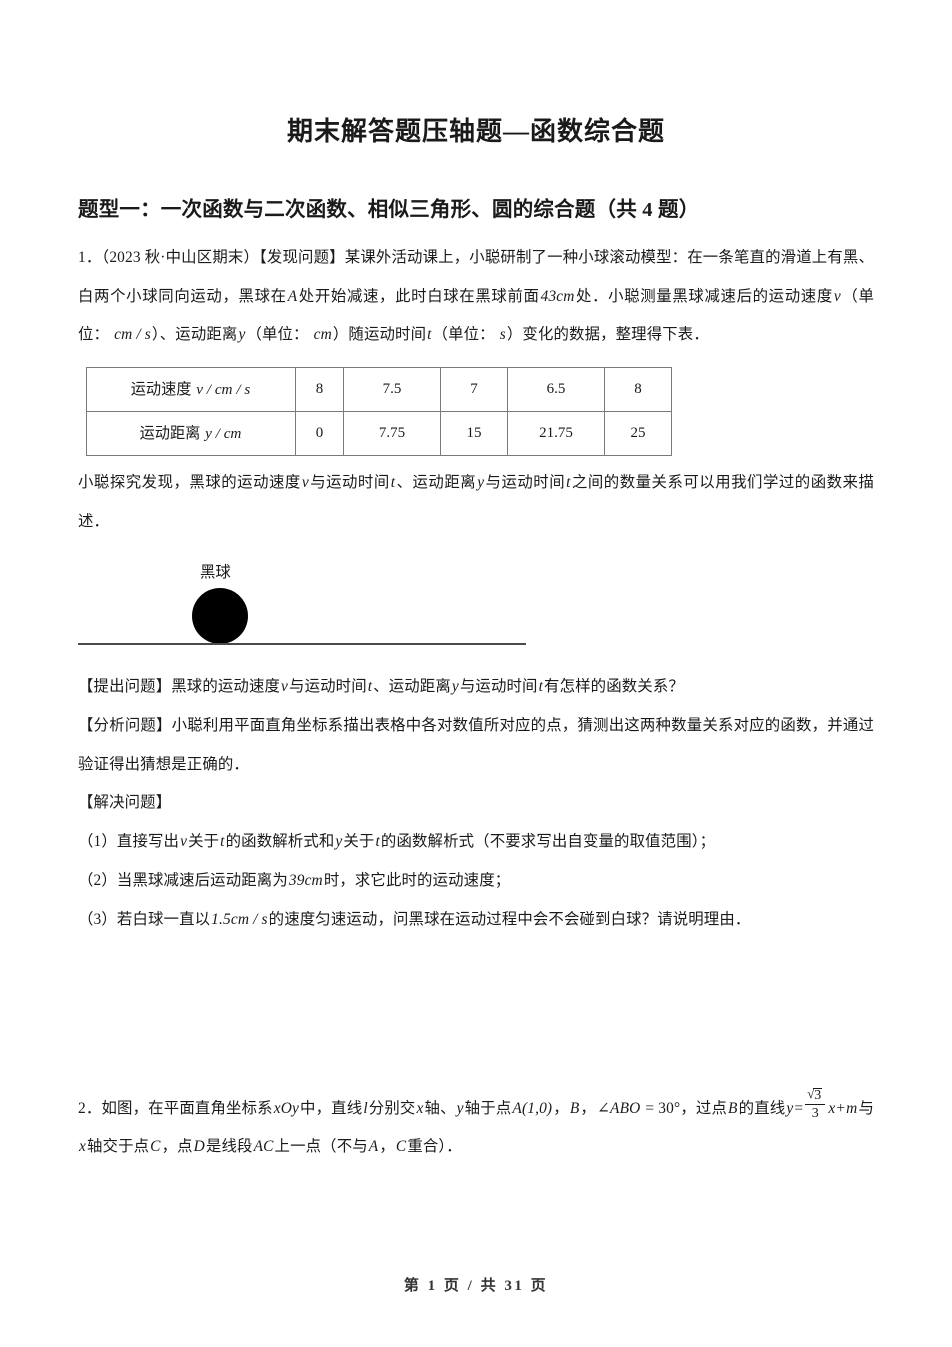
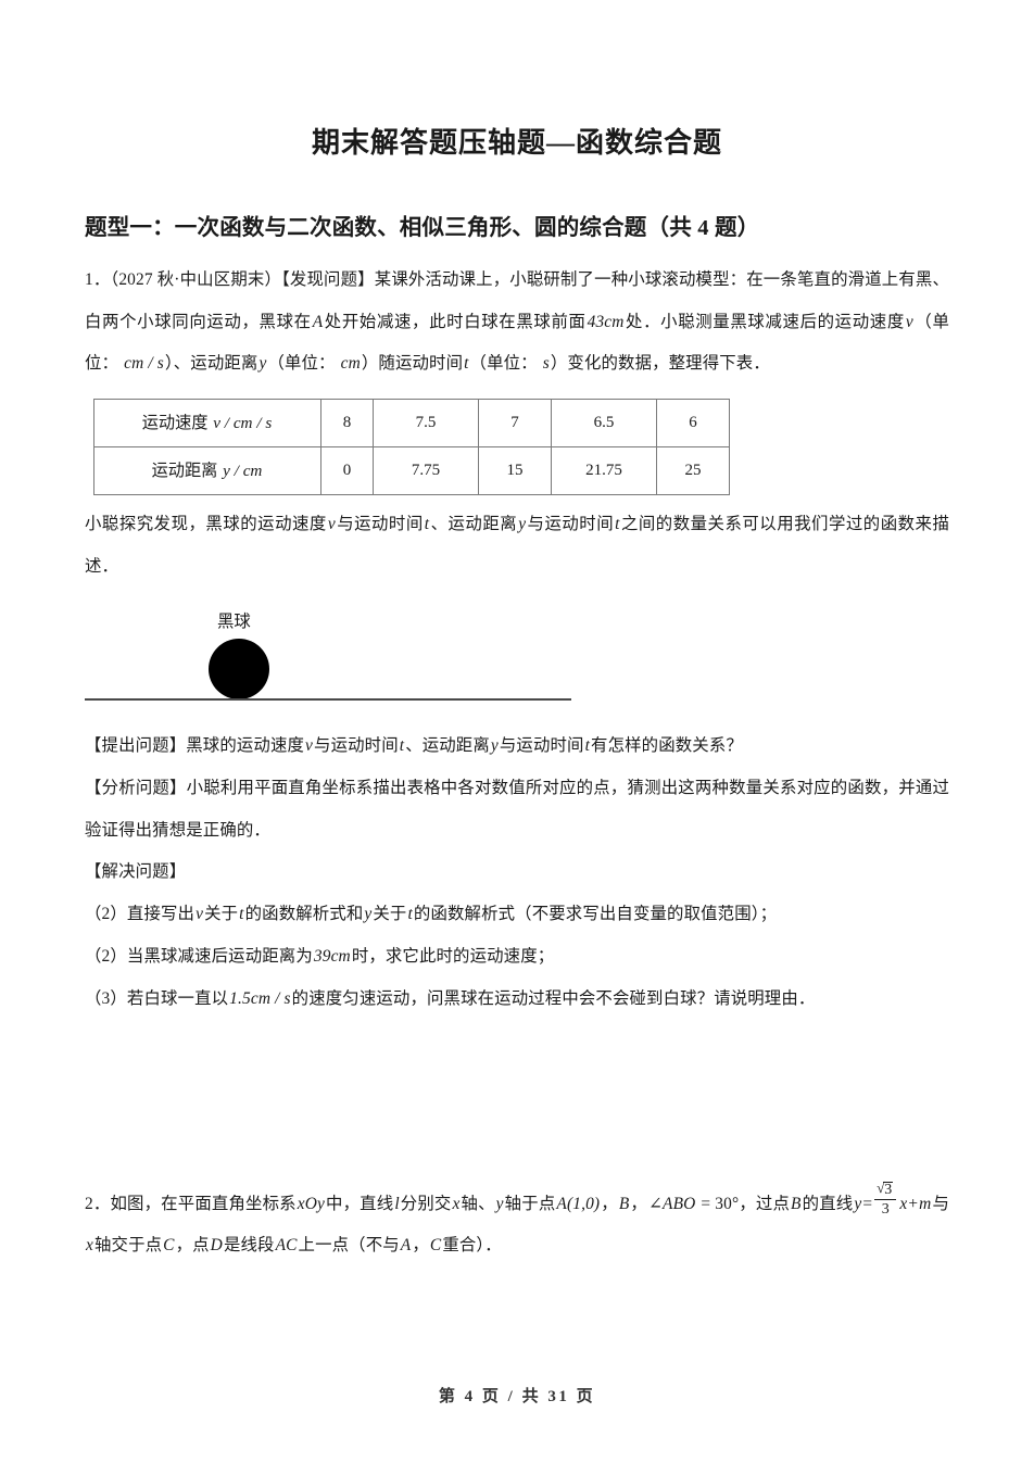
  期末解答题压轴题—函数综合题
  题型一：一次函数与二次函数、相似三角形、圆的综合题（共 4 题）
- 1．（2023 秋·中山区期末）【发现问题】某课外活动课上，小聪研制了一种小球滚动模型：在一条笔直的滑道上有黑、白两个小球同向运动，黑球在A处开始减速，此时白球在黑球前面43cm处．小聪测量黑球减速后的运动速度v（单位： cm / s）、运动距离y（单位： cm）随运动时间t（单位： s）变化的数据，整理得下表．
+ 1．（2027 秋·中山区期末）【发现问题】某课外活动课上，小聪研制了一种小球滚动模型：在一条笔直的滑道上有黑、白两个小球同向运动，黑球在A处开始减速，此时白球在黑球前面43cm处．小聪测量黑球减速后的运动速度v（单位： cm / s）、运动距离y（单位： cm）随运动时间t（单位： s）变化的数据，整理得下表．
- 运动速度 v / cm / s	8	7.5	7	6.5	8
+ 运动速度 v / cm / s	8	7.5	7	6.5	6
  运动距离 y / cm	0	7.75	15	21.75	25
  小聪探究发现，黑球的运动速度v与运动时间t、运动距离y与运动时间t之间的数量关系可以用我们学过的函数来描述．
  黑球
  【提出问题】黑球的运动速度v与运动时间t、运动距离y与运动时间t有怎样的函数关系？
  【分析问题】小聪利用平面直角坐标系描出表格中各对数值所对应的点，猜测出这两种数量关系对应的函数，并通过验证得出猜想是正确的．
  【解决问题】
- （1）直接写出v关于t的函数解析式和y关于t的函数解析式（不要求写出自变量的取值范围）；
+ （2）直接写出v关于t的函数解析式和y关于t的函数解析式（不要求写出自变量的取值范围）；
  （2）当黑球减速后运动距离为39cm时，求它此时的运动速度；
  （3）若白球一直以1.5cm / s的速度匀速运动，问黑球在运动过程中会不会碰到白球？请说明理由．
  2．如图，在平面直角坐标系xOy中，直线l分别交x轴、y轴于点A(1,0)，B，∠ABO = 30°，过点B的直线y=
  3
  3
  x+m与x轴交于点C，点D是线段AC上一点（不与A，C重合）．
- 第 1 页 / 共 31 页
+ 第 4 页 / 共 31 页
